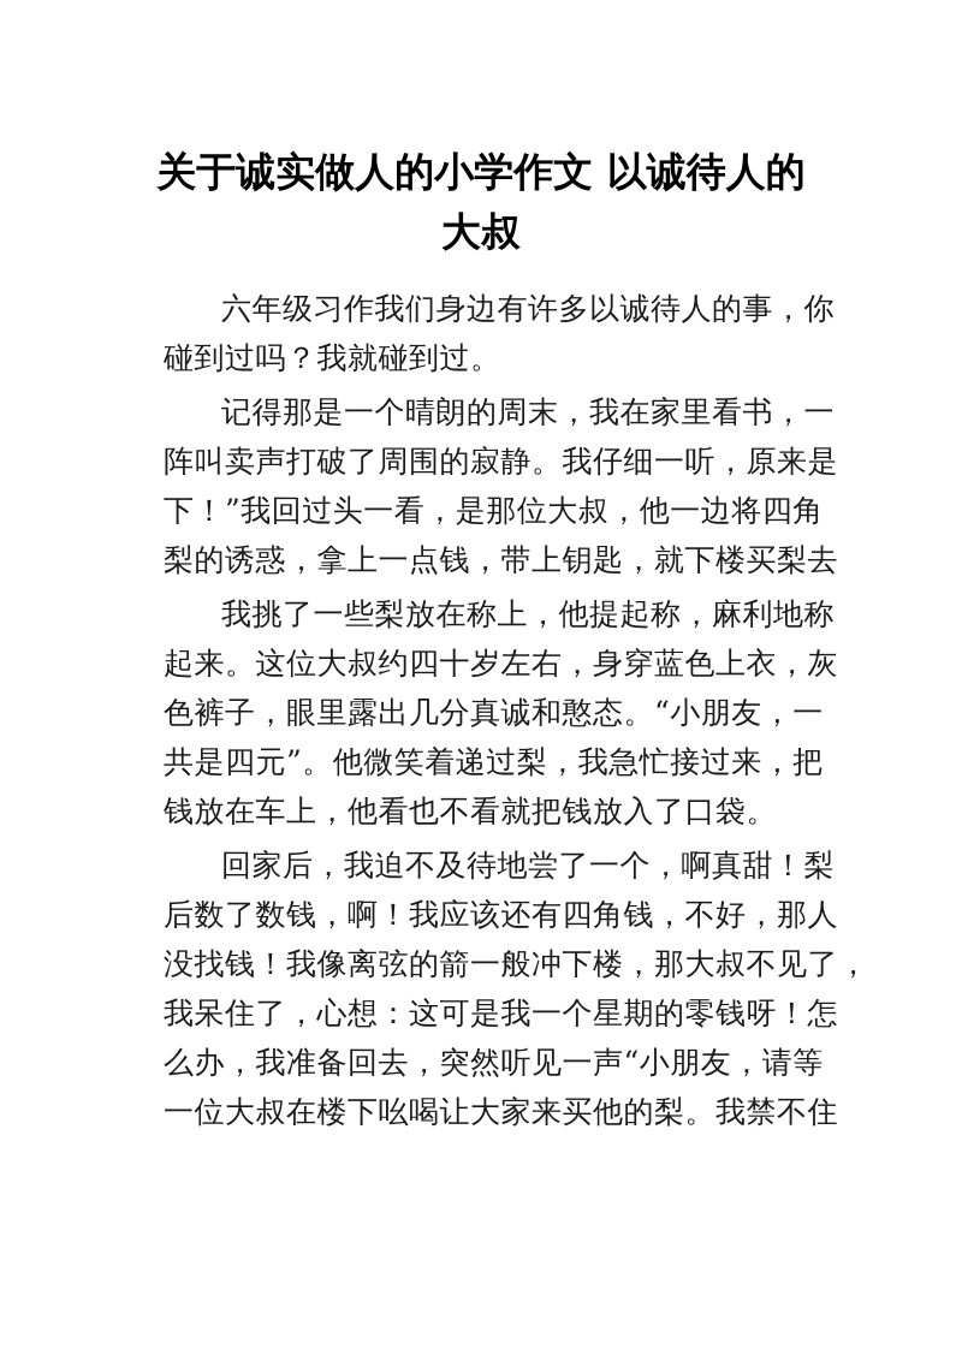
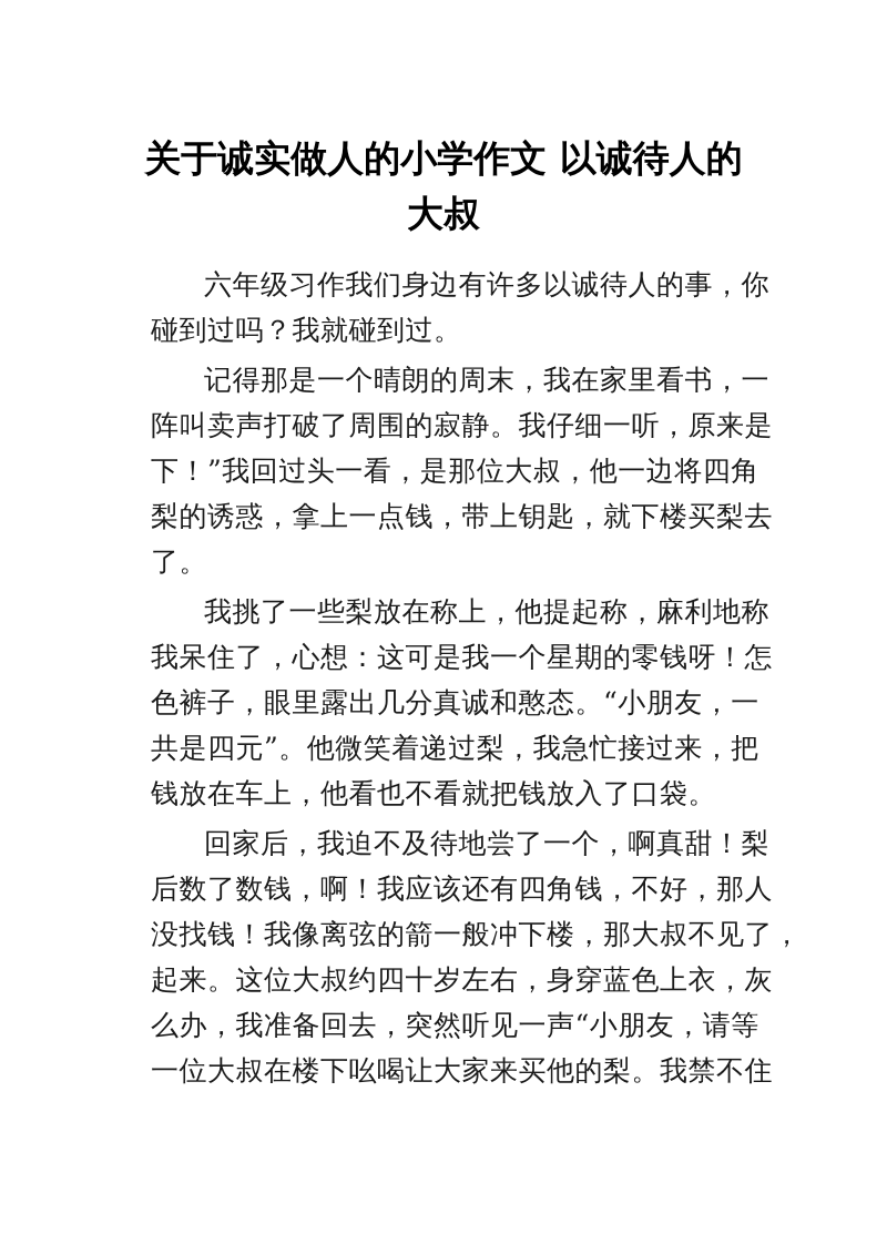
  关于诚实做人的小学作文 以诚待人的
  大叔
  六年级习作我们身边有许多以诚待人的事，你
  碰到过吗？我就碰到过。
  记得那是一个晴朗的周末，我在家里看书，一
  阵叫卖声打破了周围的寂静。我仔细一听，原来是
  下！”我回过头一看，是那位大叔，他一边将四角
  梨的诱惑，拿上一点钱，带上钥匙，就下楼买梨去
+ 了。
  我挑了一些梨放在称上，他提起称，麻利地称
- 起来。这位大叔约四十岁左右，身穿蓝色上衣，灰
+ 我呆住了，心想：这可是我一个星期的零钱呀！怎
  色裤子，眼里露出几分真诚和憨态。“小朋友，一
  共是四元”。他微笑着递过梨，我急忙接过来，把
  钱放在车上，他看也不看就把钱放入了口袋。
  回家后，我迫不及待地尝了一个，啊真甜！梨
  后数了数钱，啊！我应该还有四角钱，不好，那人
  没找钱！我像离弦的箭一般冲下楼，那大叔不见了，
- 我呆住了，心想：这可是我一个星期的零钱呀！怎
+ 起来。这位大叔约四十岁左右，身穿蓝色上衣，灰
  么办，我准备回去，突然听见一声“小朋友，请等
  一位大叔在楼下吆喝让大家来买他的梨。我禁不住
